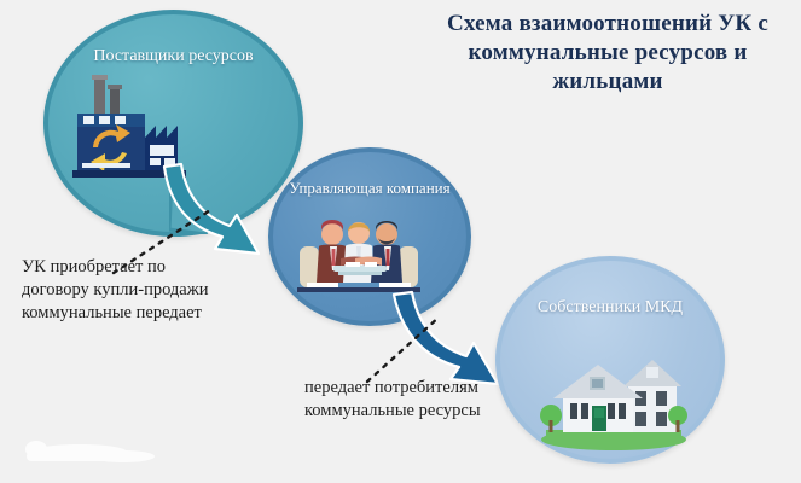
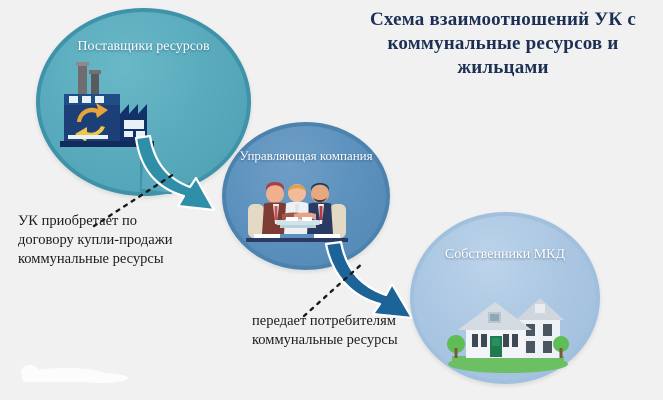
  Схема взаимоотношений УК с коммунальные ресурсов и жильцами
  Поставщики ресурсов
  Управляющая компания
  Собственники МКД
- УК приобретает по договору купли-продажи коммунальные передает
+ УК приобретает по договору купли-продажи коммунальные ресурсы
  передает потребителям коммунальные ресурсы
